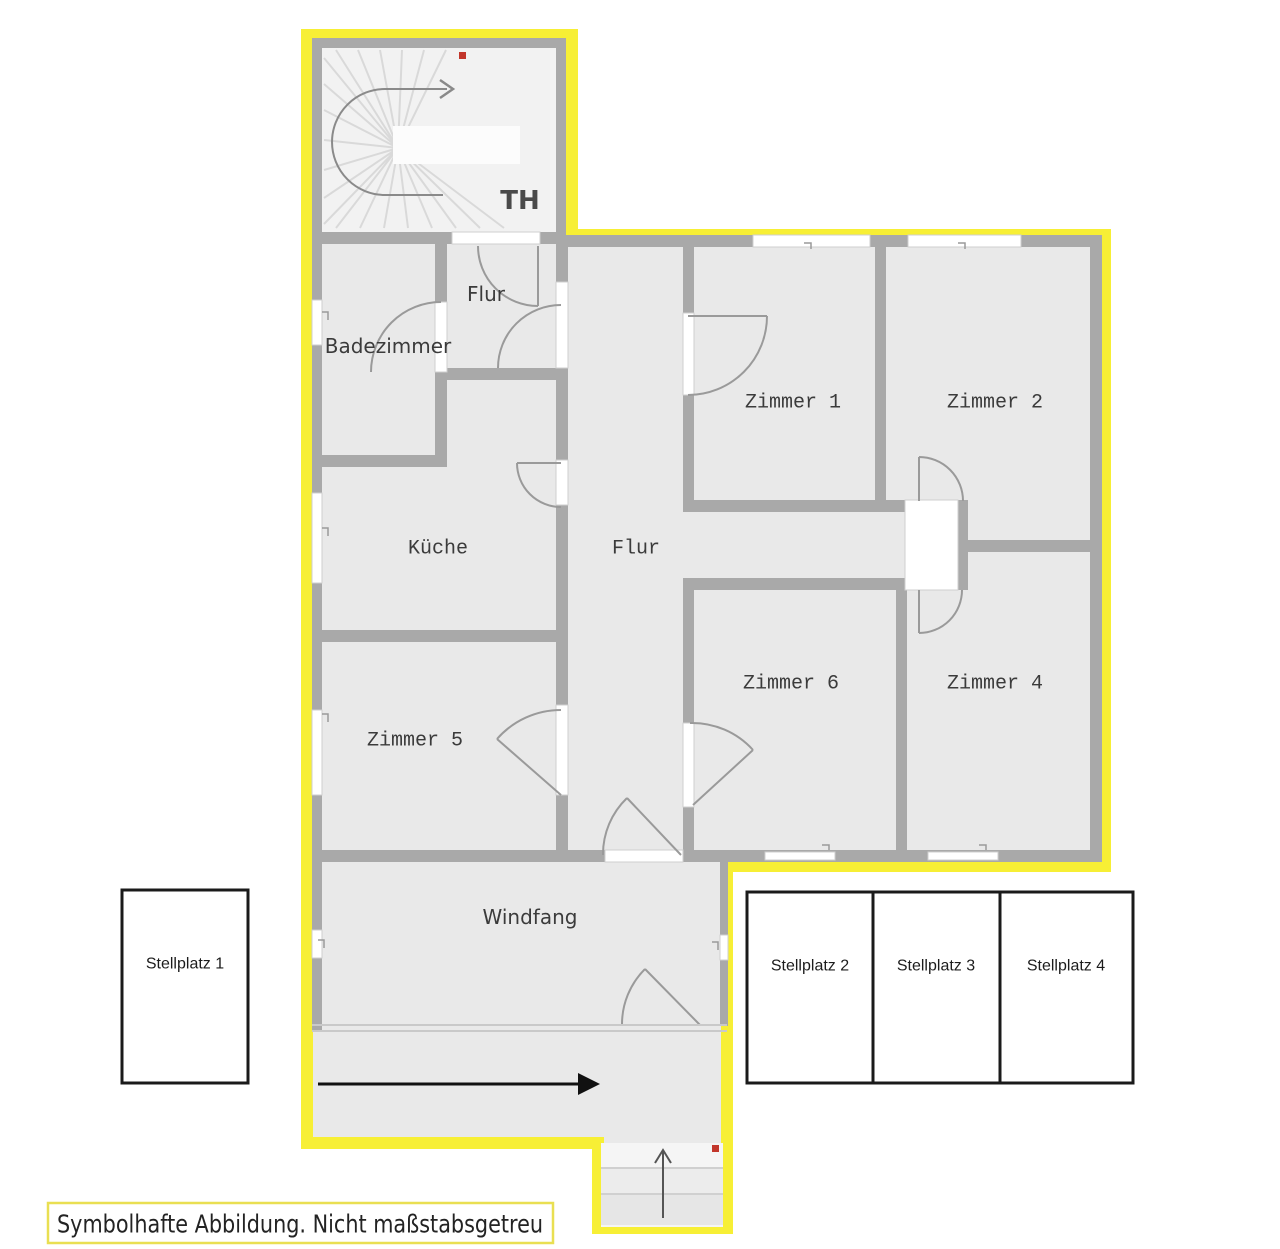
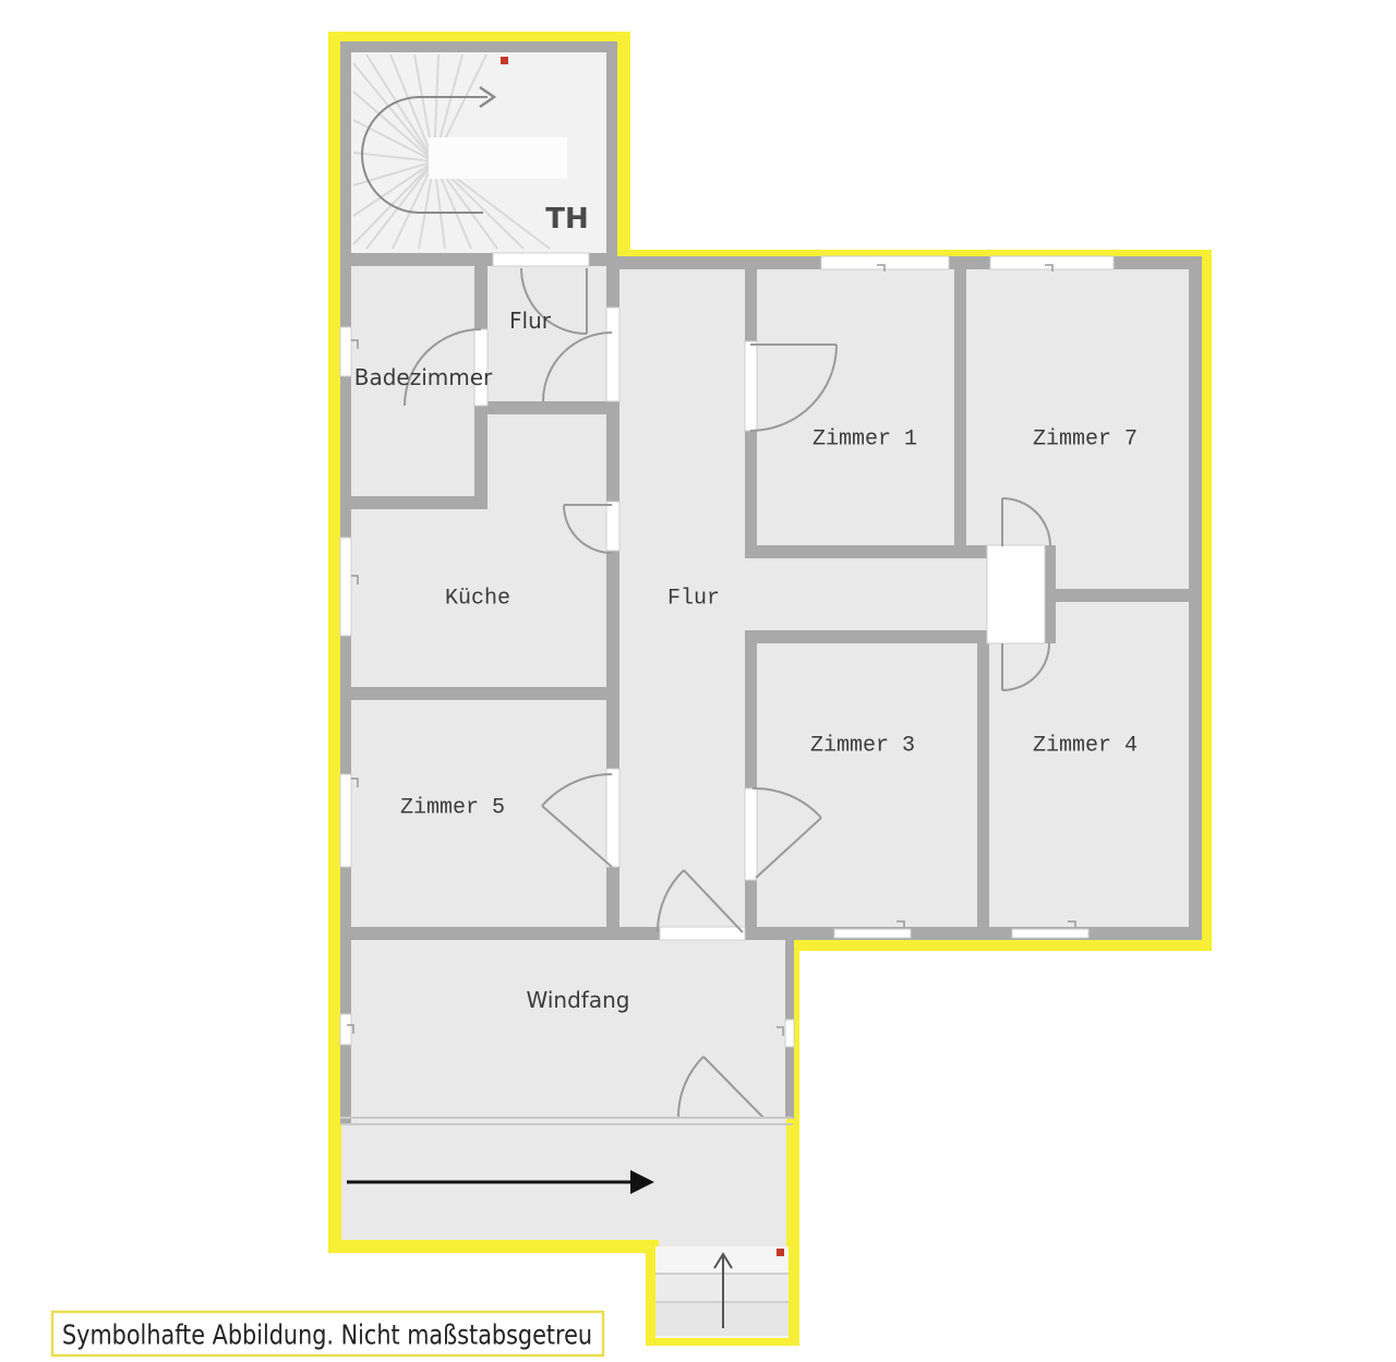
  TH
  Flur
  Badezimmer
  Küche
  Flur
  Zimmer 1
- Zimmer 2
+ Zimmer 7
- Zimmer 6
+ Zimmer 3
  Zimmer 4
  Zimmer 5
  Windfang
- Stellplatz 1
- Stellplatz 2
- Stellplatz 3
- Stellplatz 4
  Symbolhafte Abbildung. Nicht maßstabsgetreu
